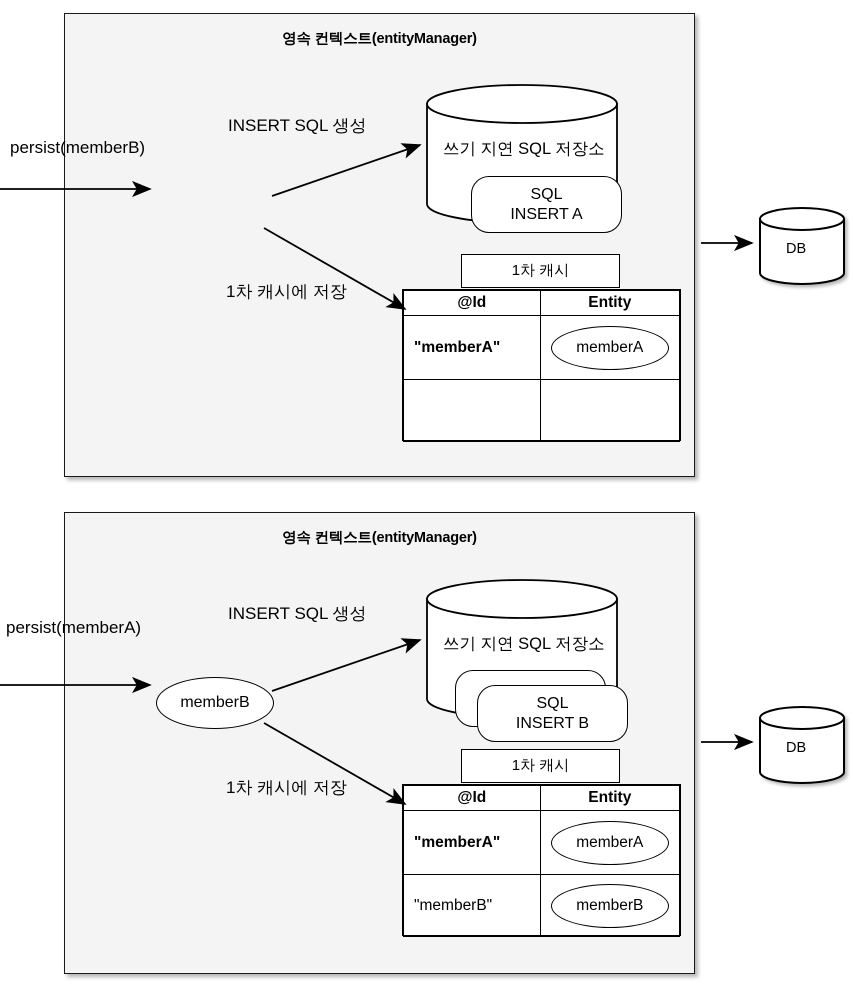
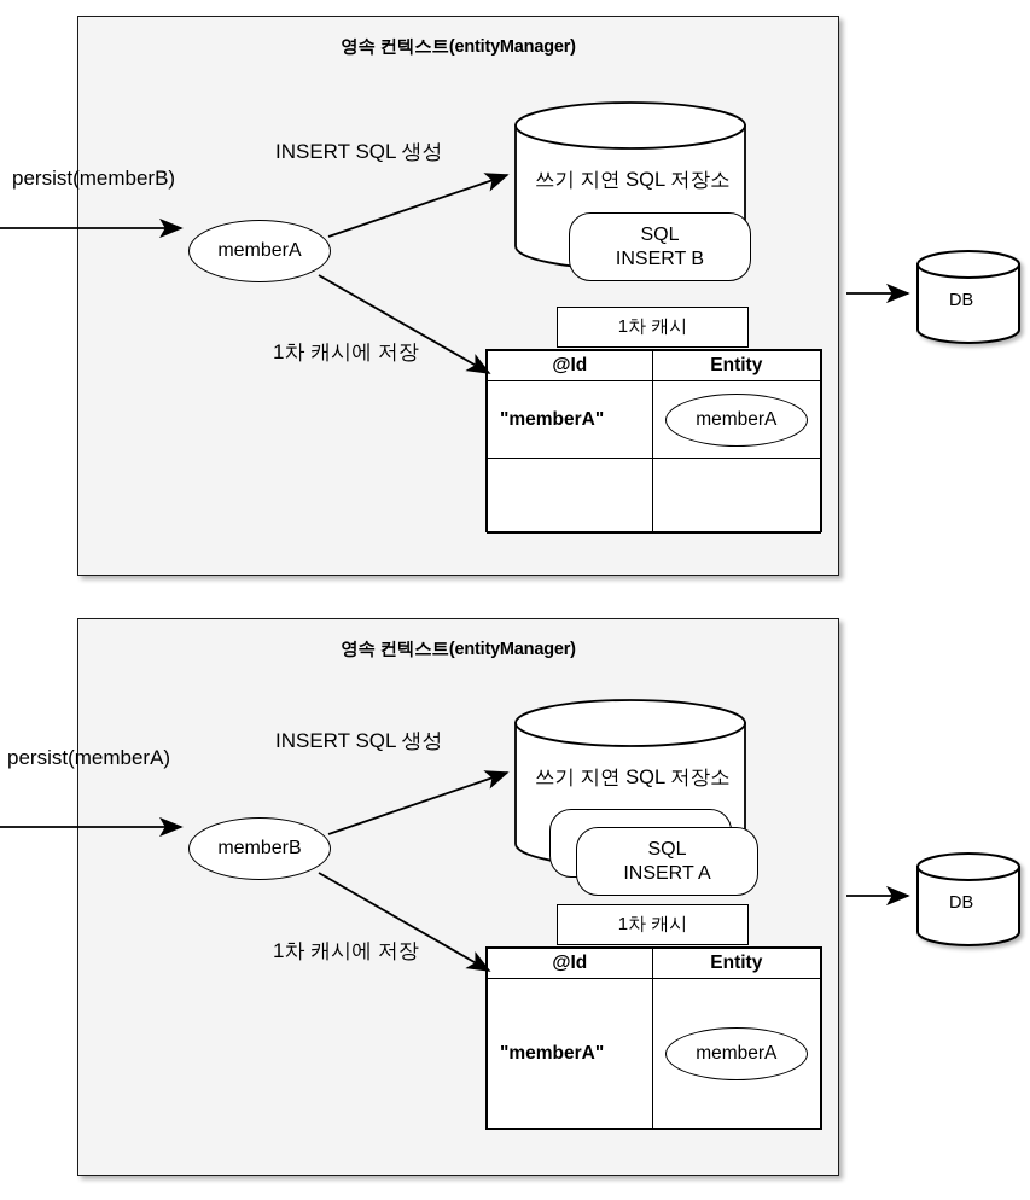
  영속 컨텍스트(entityManager)
  persist(memberB)
  INSERT SQL 생성
  1차 캐시에 저장
+ memberA
  쓰기 지연 SQL 저장소
  SQL
- INSERT A
+ INSERT B
  1차 캐시
  @Id	Entity
  "memberA"	memberA
  DB
  영속 컨텍스트(entityManager)
  persist(memberA)
  INSERT SQL 생성
  1차 캐시에 저장
  memberB
  쓰기 지연 SQL 저장소
  SQL
- INSERT B
+ INSERT A
  1차 캐시
  @Id	Entity
  "memberA"	memberA
- "memberB"	memberB
  DB
